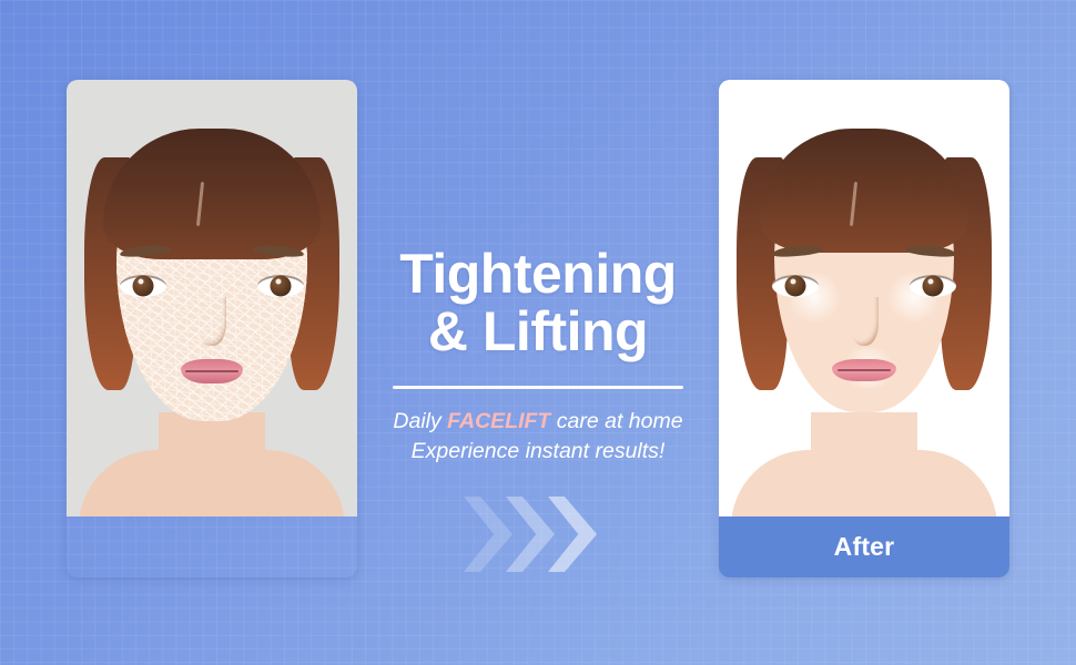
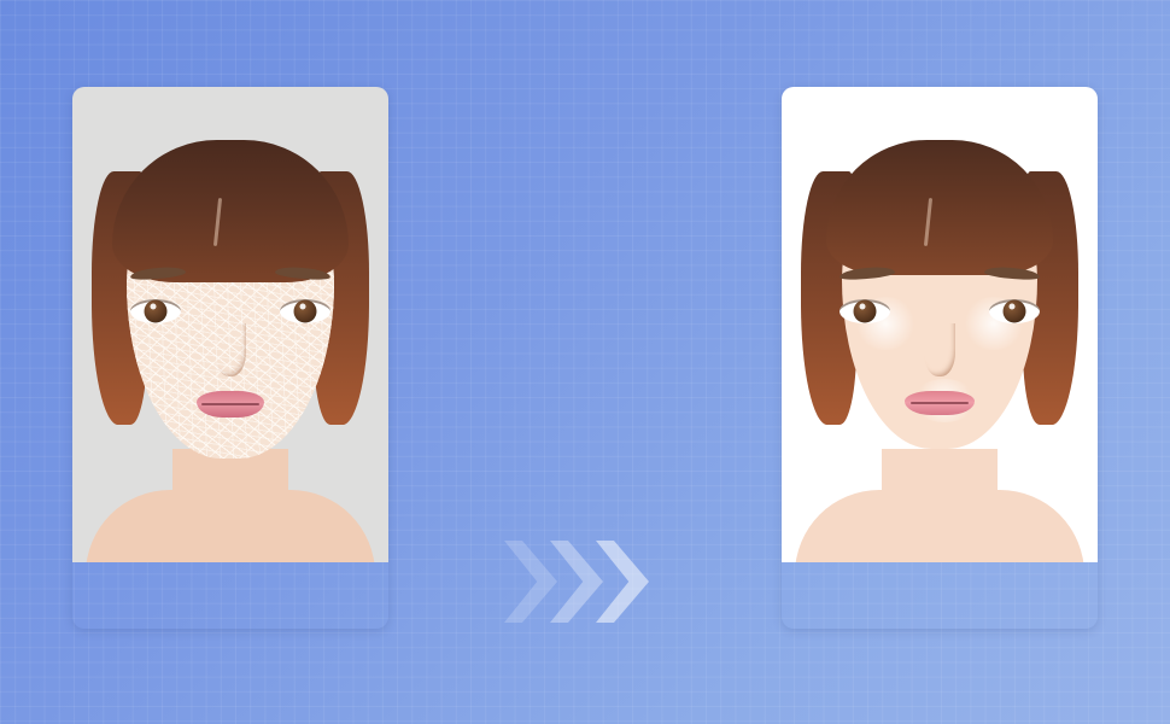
- After
- Tightening
- & Lifting
- Daily FACELIFT care at home
- Experience instant results!
